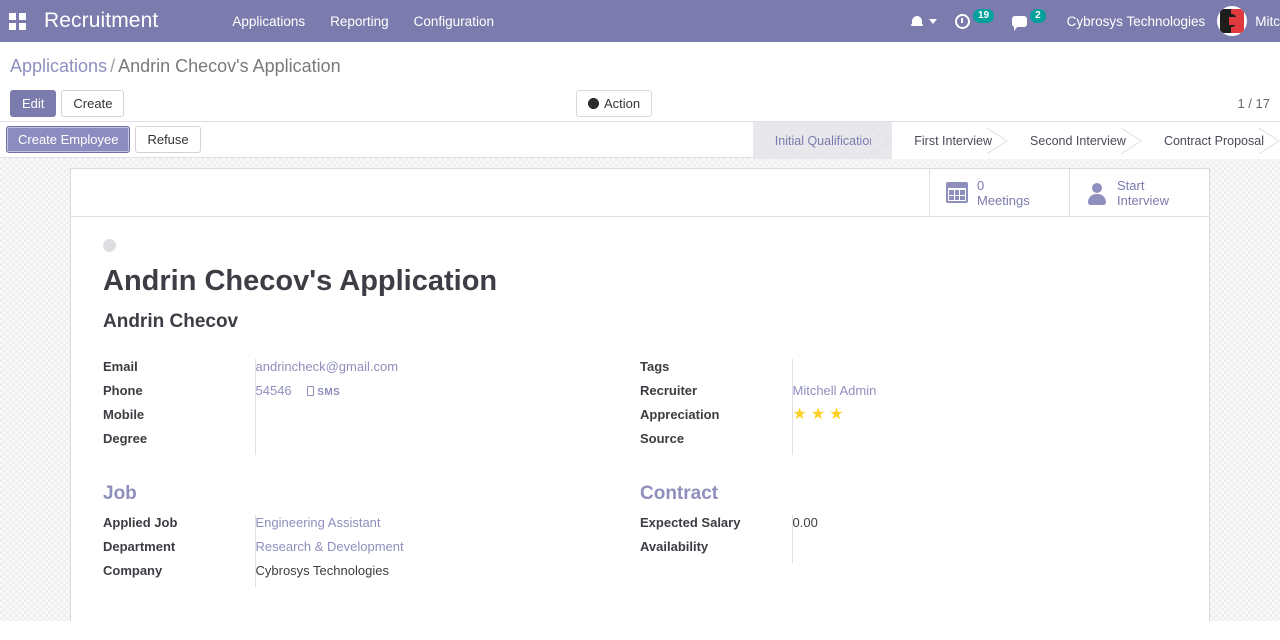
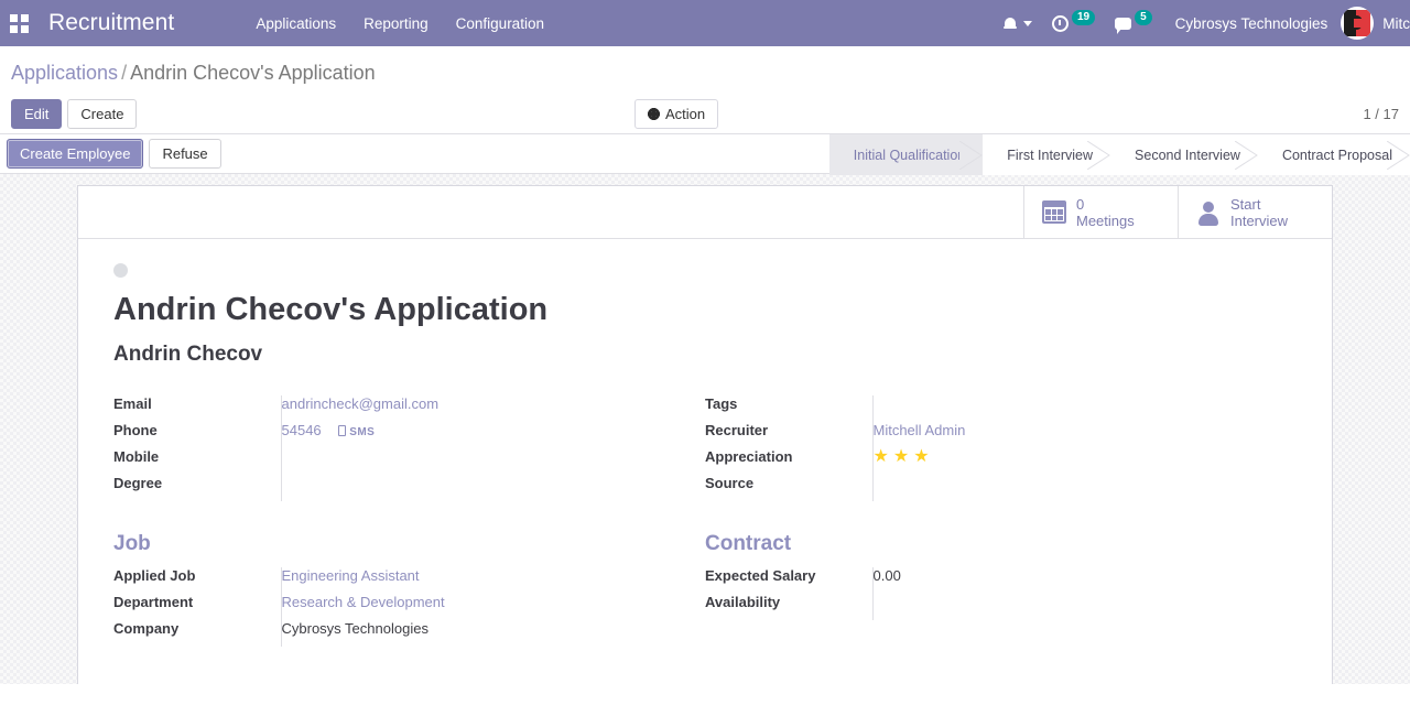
  Recruitment
  Applications
  Reporting
  Configuration
  19
- 2
+ 5
  Cybrosys Technologies
  Mitc
  Applications / Andrin Checov's Application
  Edit
  Create
  Action
  1 / 17
  Create Employee
  Refuse
  Initial Qualificatio
  First Interview
  Second Interview
  Contract Proposal
  0
  Meetings
  Start
  Interview
  Andrin Checov's Application
  Andrin Checov
  Email	andrincheck@gmail.com
  Phone	54546 SMS
  Mobile
  Degree
  Job
  Applied Job	Engineering Assistant
  Department	Research & Development
  Company	Cybrosys Technologies
  Tags
  Recruiter	Mitchell Admin
  Appreciation	★ ★ ★
  Source
  Contract
  Expected Salary	0.00
  Availability
